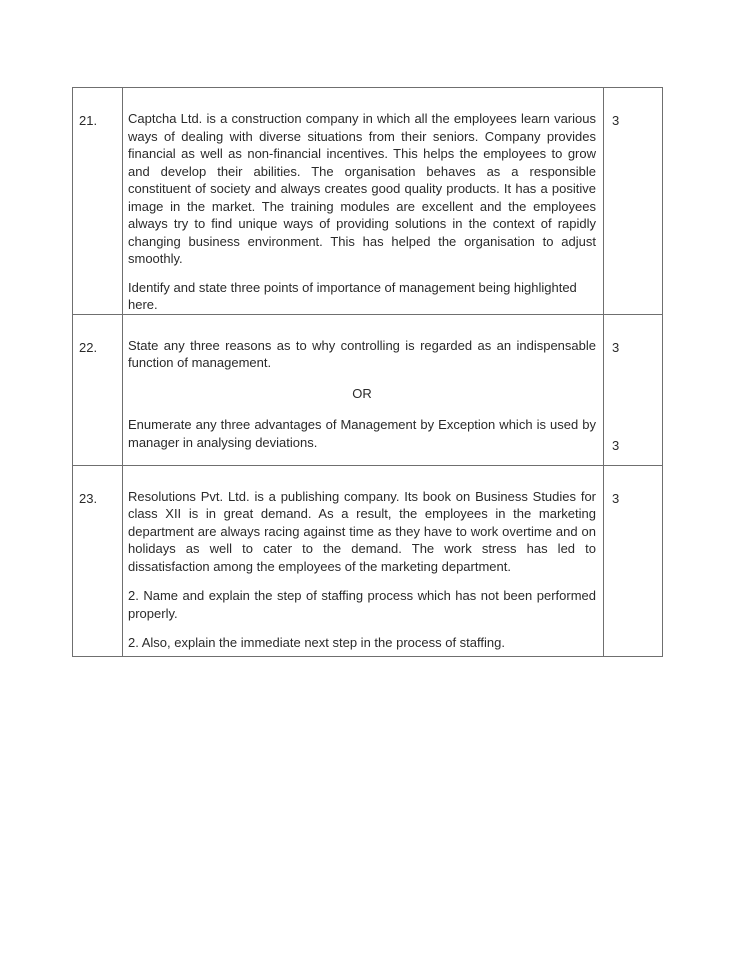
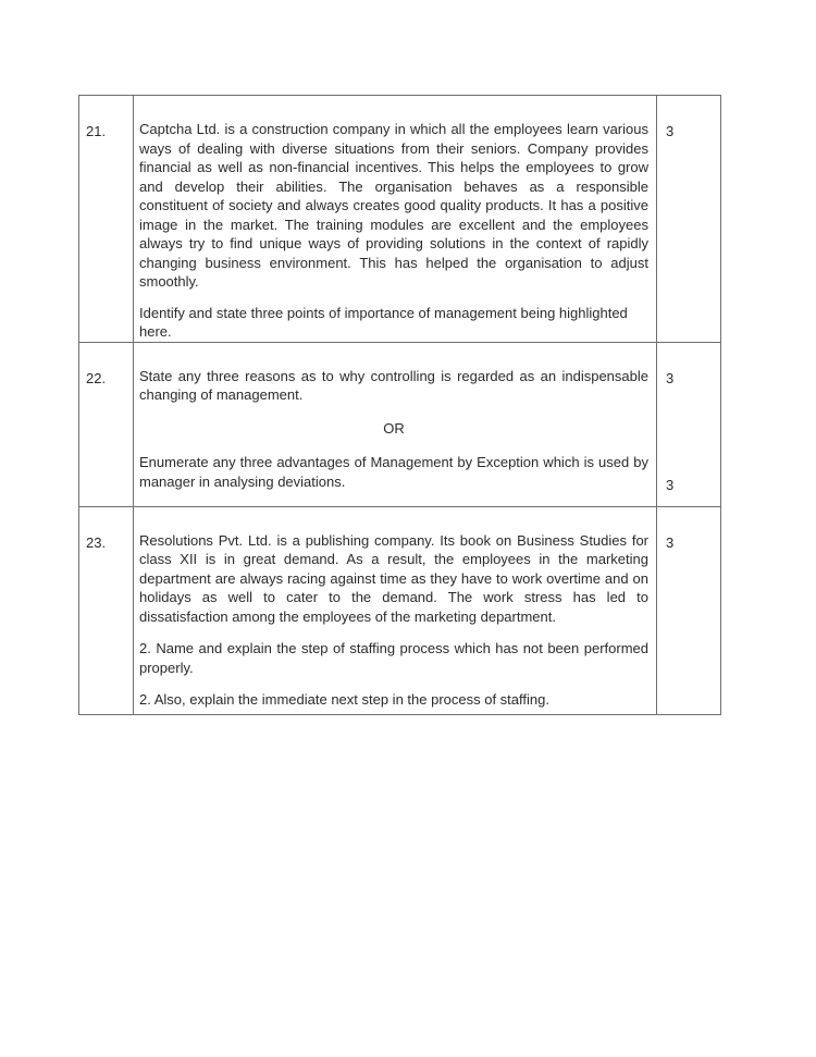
  21.	Captcha Ltd. is a construction company in which all the employees learn various ways of dealing with diverse situations from their seniors. Company provides financial as well as non-financial incentives. This helps the employees to grow and develop their abilities. The organisation behaves as a responsible constituent of society and always creates good quality products. It has a positive image in the market. The training modules are excellent and the employees always try to find unique ways of providing solutions in the context of rapidly changing business environment. This has helped the organisation to adjust smoothly. Identify and state three points of importance of management being highlighted here.	3
- 22.	State any three reasons as to why controlling is regarded as an indispensable function of management. OR Enumerate any three advantages of Management by Exception which is used by manager in analysing deviations.	3 3
+ 22.	State any three reasons as to why controlling is regarded as an indispensable changing of management. OR Enumerate any three advantages of Management by Exception which is used by manager in analysing deviations.	3 3
  23.	Resolutions Pvt. Ltd. is a publishing company. Its book on Business Studies for class XII is in great demand. As a result, the employees in the marketing department are always racing against time as they have to work overtime and on holidays as well to cater to the demand. The work stress has led to dissatisfaction among the employees of the marketing department. 2. Name and explain the step of staffing process which has not been performed properly. 2. Also, explain the immediate next step in the process of staffing.	3
